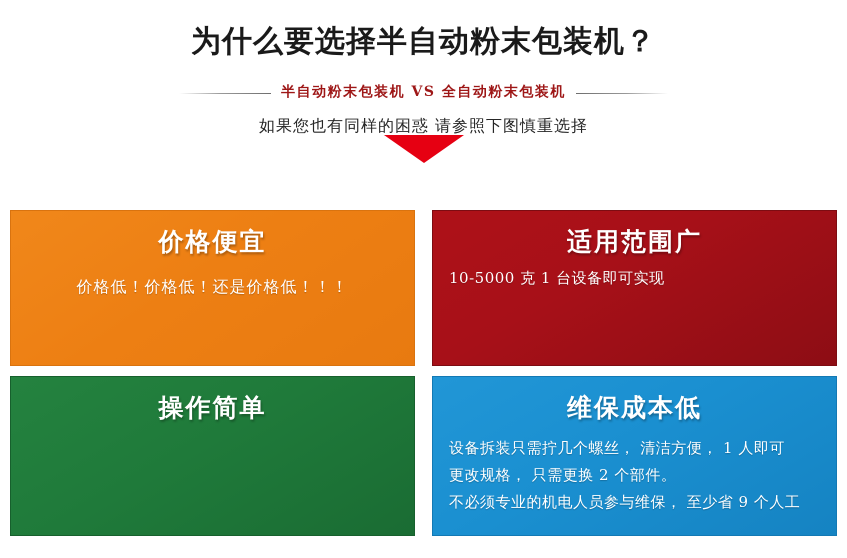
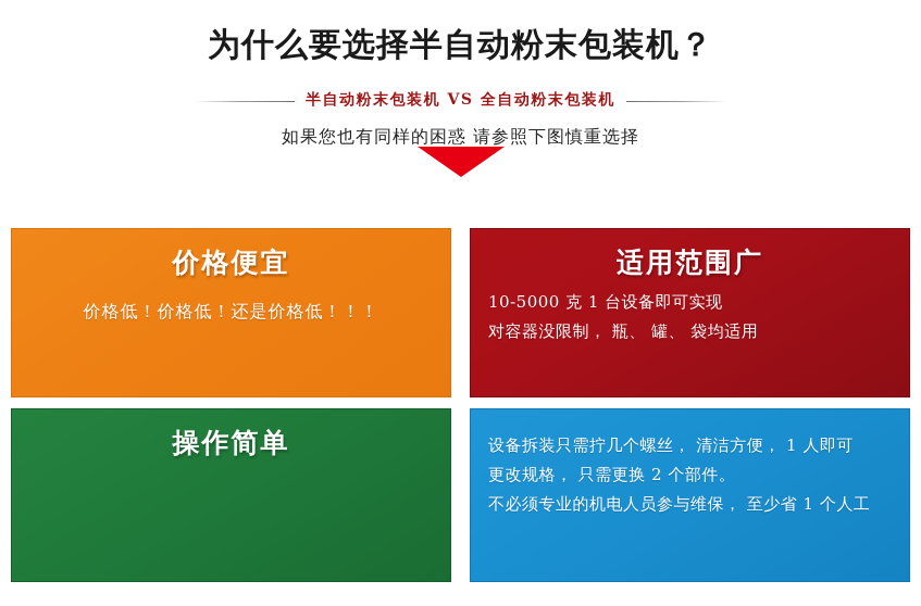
  为什么要选择半自动粉末包装机？
  半自动粉末包装机 VS 全自动粉末包装机
  如果您也有同样的困惑 请参照下图慎重选择
  价格便宜
  价格低！价格低！还是价格低！！！
  适用范围广
  10-5000 克 1 台设备即可实现
+ 对容器没限制， 瓶、 罐、 袋均适用
  操作简单
- 维保成本低
  设备拆装只需拧几个螺丝， 清洁方便， 1 人即可
  更改规格， 只需更换 2 个部件。
- 不必须专业的机电人员参与维保， 至少省 9 个人工
+ 不必须专业的机电人员参与维保， 至少省 1 个人工
